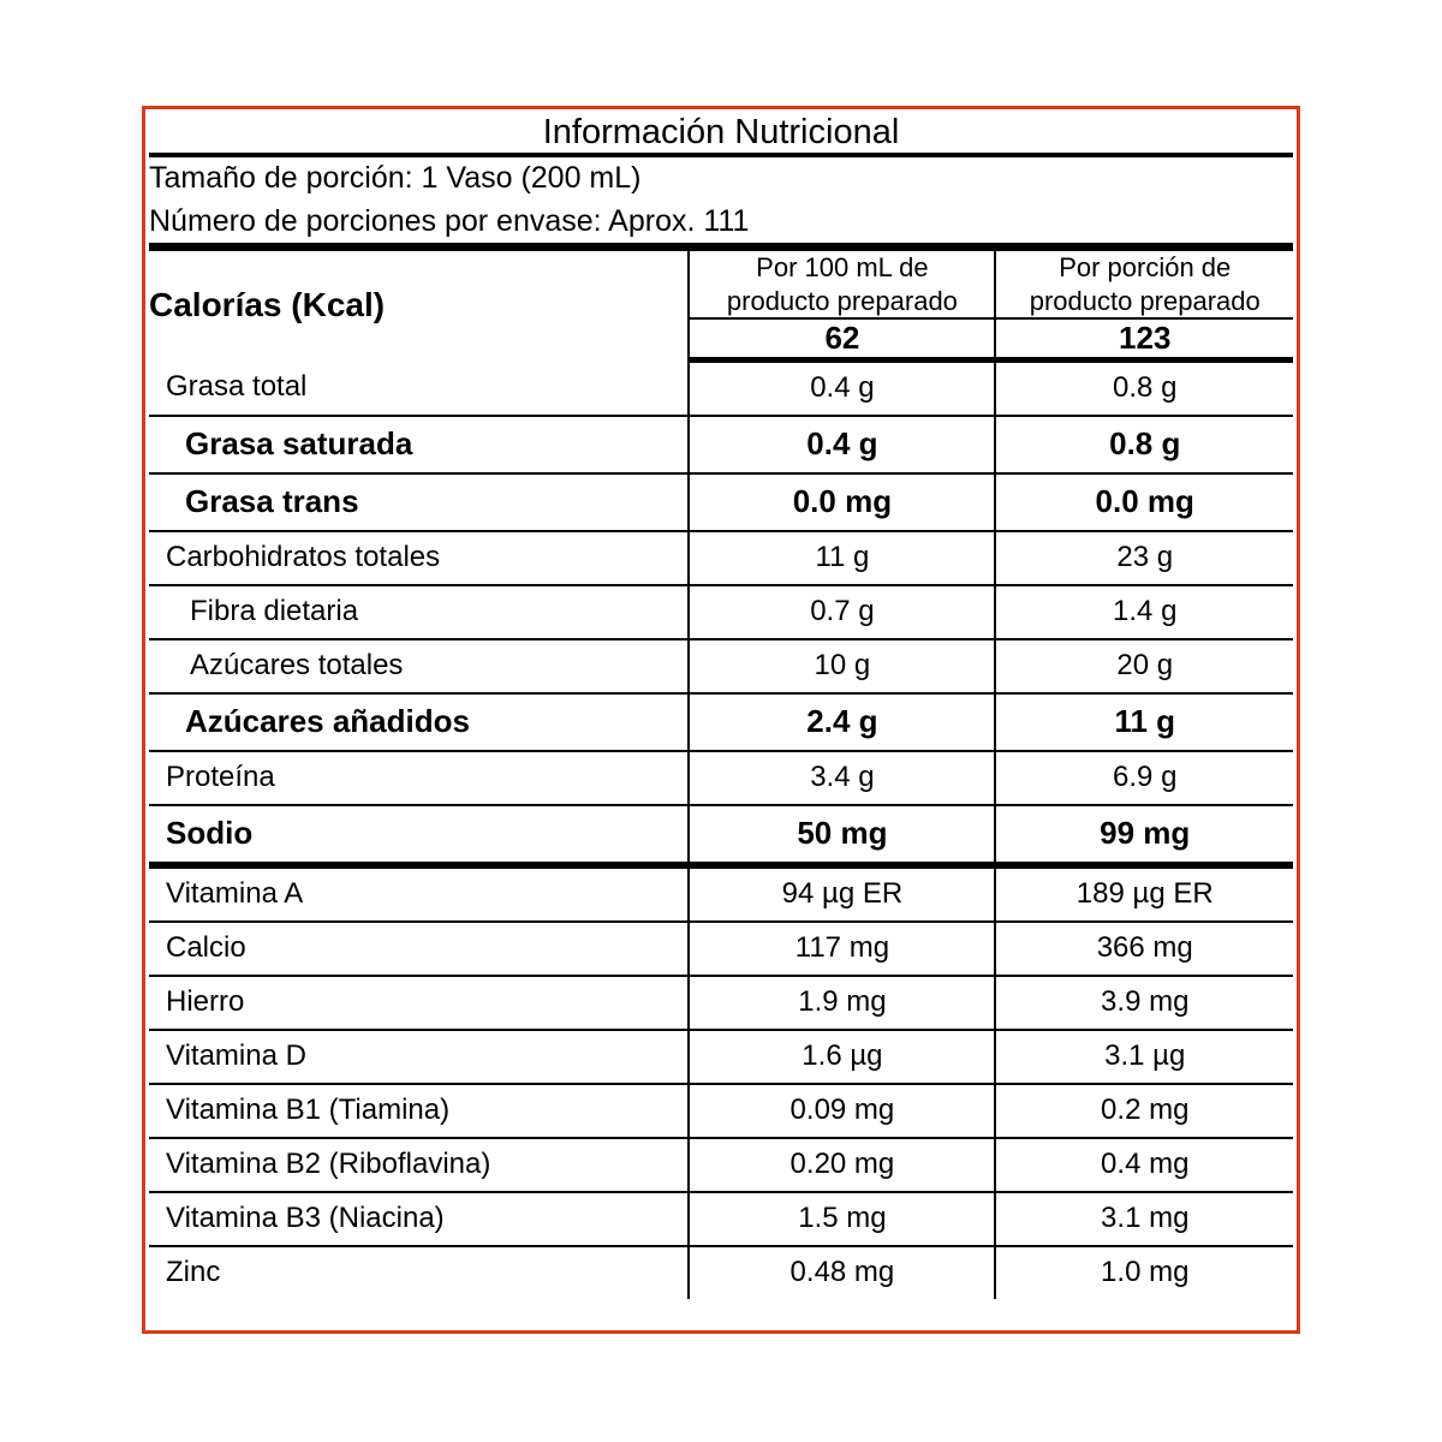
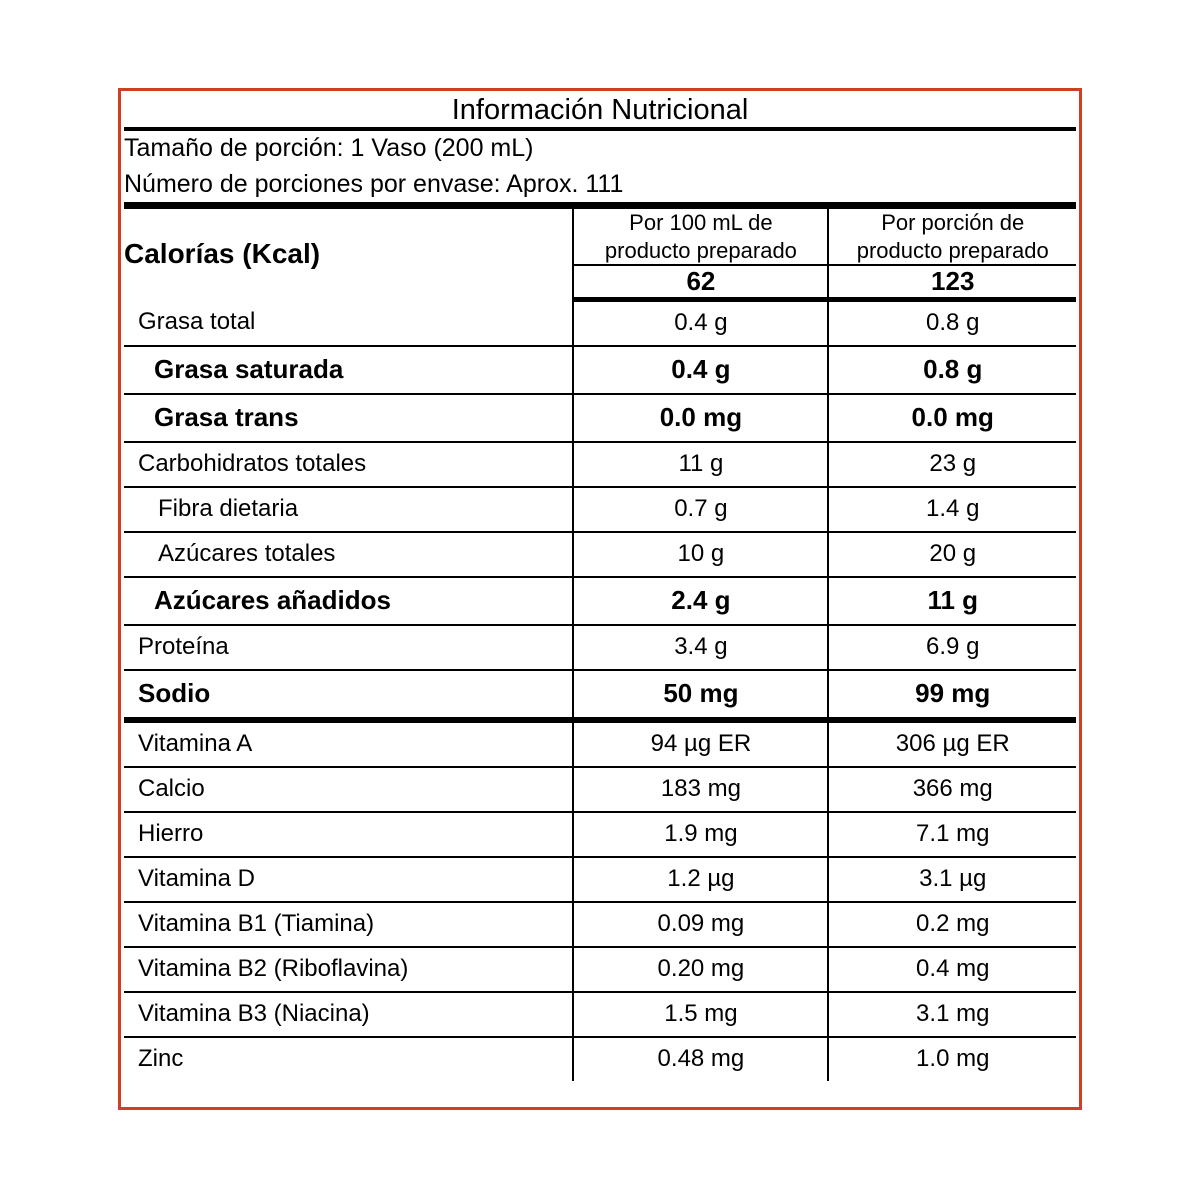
  Información Nutricional
  Tamaño de porción: 1 Vaso (200 mL) Número de porciones por envase: Aprox. 111
  Calorías (Kcal)	Por 100 mL de producto preparado	Por porción de producto preparado
  62	123
  Grasa total	0.4 g	0.8 g
  Grasa saturada	0.4 g	0.8 g
  Grasa trans	0.0 mg	0.0 mg
  Carbohidratos totales	11 g	23 g
  Fibra dietaria	0.7 g	1.4 g
  Azúcares totales	10 g	20 g
  Azúcares añadidos	2.4 g	11 g
  Proteína	3.4 g	6.9 g
  Sodio	50 mg	99 mg
- Vitamina A	94 µg ER	189 µg ER
+ Vitamina A	94 µg ER	306 µg ER
- Calcio	117 mg	366 mg
+ Calcio	183 mg	366 mg
- Hierro	1.9 mg	3.9 mg
+ Hierro	1.9 mg	7.1 mg
- Vitamina D	1.6 µg	3.1 µg
+ Vitamina D	1.2 µg	3.1 µg
  Vitamina B1 (Tiamina)	0.09 mg	0.2 mg
  Vitamina B2 (Riboflavina)	0.20 mg	0.4 mg
  Vitamina B3 (Niacina)	1.5 mg	3.1 mg
  Zinc	0.48 mg	1.0 mg
